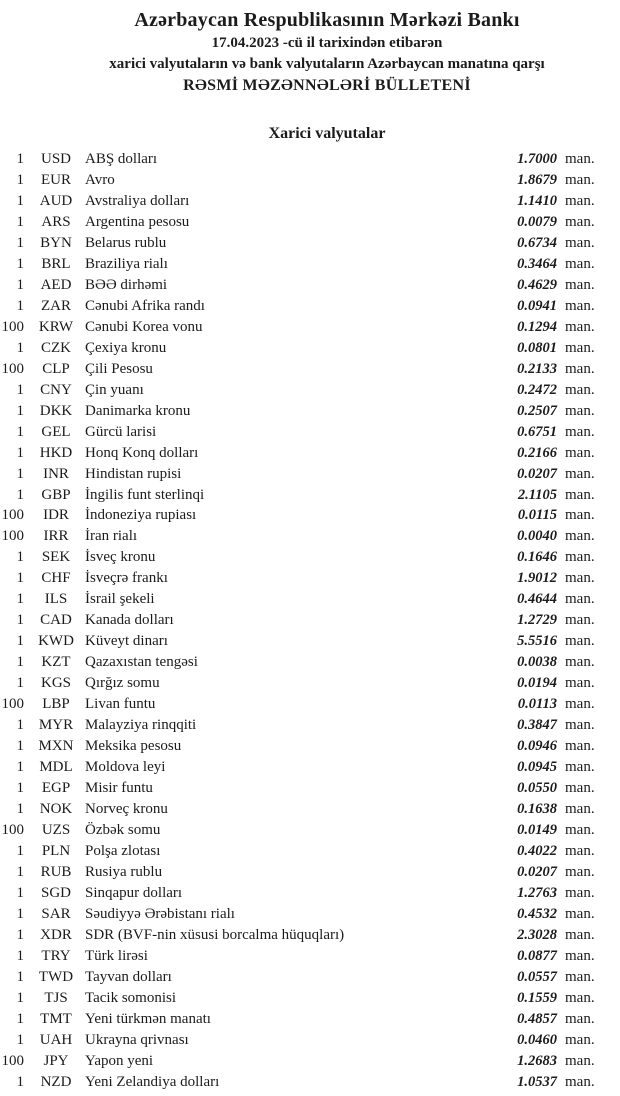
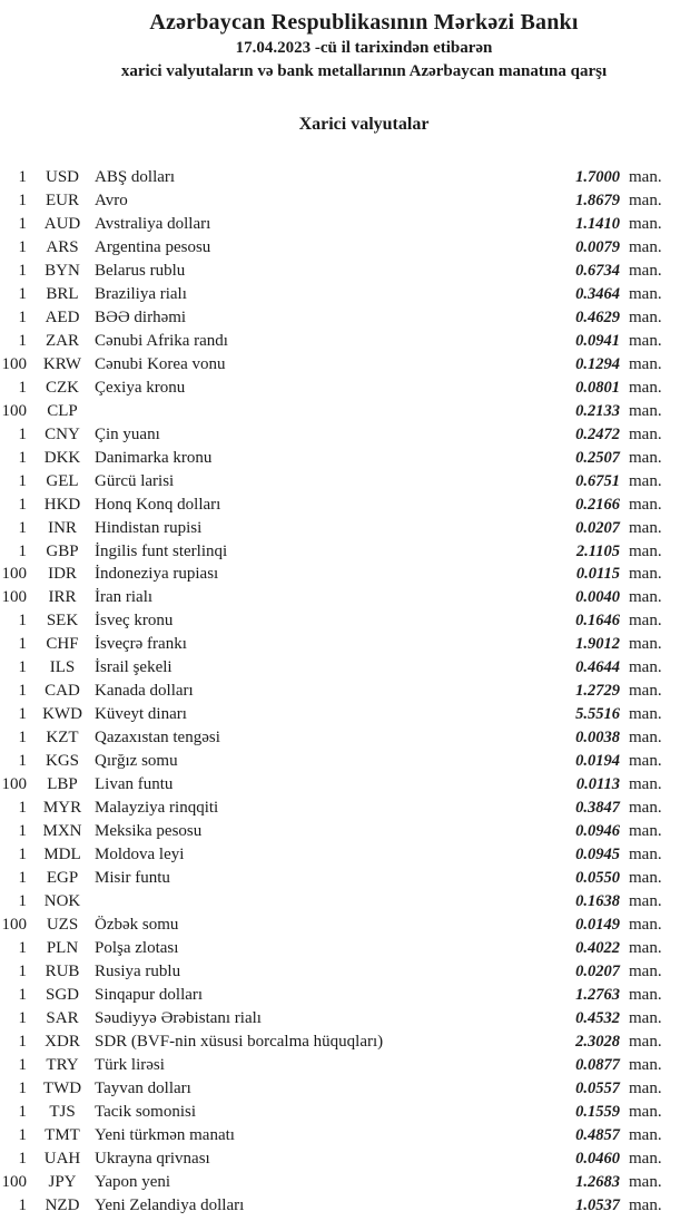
  Azərbaycan Respublikasının Mərkəzi Bankı
  17.04.2023 -cü il tarixindən etibarən
- xarici valyutaların və bank valyutaların Azərbaycan manatına qarşı
+ xarici valyutaların və bank metallarının Azərbaycan manatına qarşı
- RƏSMİ MƏZƏNNƏLƏRİ BÜLLETENİ
  Xarici valyutalar
  1
  USD
  ABŞ dolları
  1.7000
  man.
  1
  EUR
  Avro
  1.8679
  man.
  1
  AUD
  Avstraliya dolları
  1.1410
  man.
  1
  ARS
  Argentina pesosu
  0.0079
  man.
  1
  BYN
  Belarus rublu
  0.6734
  man.
  1
  BRL
  Braziliya rialı
  0.3464
  man.
  1
  AED
  BƏƏ dirhəmi
  0.4629
  man.
  1
  ZAR
  Cənubi Afrika randı
  0.0941
  man.
  100
  KRW
  Cənubi Korea vonu
  0.1294
  man.
  1
  CZK
  Çexiya kronu
  0.0801
  man.
  100
  CLP
- Çili Pesosu
  0.2133
  man.
  1
  CNY
  Çin yuanı
  0.2472
  man.
  1
  DKK
  Danimarka kronu
  0.2507
  man.
  1
  GEL
  Gürcü larisi
  0.6751
  man.
  1
  HKD
  Honq Konq dolları
  0.2166
  man.
  1
  INR
  Hindistan rupisi
  0.0207
  man.
  1
  GBP
  İngilis funt sterlinqi
  2.1105
  man.
  100
  IDR
  İndoneziya rupiası
  0.0115
  man.
  100
  IRR
  İran rialı
  0.0040
  man.
  1
  SEK
  İsveç kronu
  0.1646
  man.
  1
  CHF
  İsveçrə frankı
  1.9012
  man.
  1
  ILS
  İsrail şekeli
  0.4644
  man.
  1
  CAD
  Kanada dolları
  1.2729
  man.
  1
  KWD
  Küveyt dinarı
  5.5516
  man.
  1
  KZT
  Qazaxıstan tengəsi
  0.0038
  man.
  1
  KGS
  Qırğız somu
  0.0194
  man.
  100
  LBP
  Livan funtu
  0.0113
  man.
  1
  MYR
  Malayziya rinqqiti
  0.3847
  man.
  1
  MXN
  Meksika pesosu
  0.0946
  man.
  1
  MDL
  Moldova leyi
  0.0945
  man.
  1
  EGP
  Misir funtu
  0.0550
  man.
  1
  NOK
- Norveç kronu
  0.1638
  man.
  100
  UZS
  Özbək somu
  0.0149
  man.
  1
  PLN
  Polşa zlotası
  0.4022
  man.
  1
  RUB
  Rusiya rublu
  0.0207
  man.
  1
  SGD
  Sinqapur dolları
  1.2763
  man.
  1
  SAR
  Səudiyyə Ərəbistanı rialı
  0.4532
  man.
  1
  XDR
  SDR (BVF-nin xüsusi borcalma hüquqları)
  2.3028
  man.
  1
  TRY
  Türk lirəsi
  0.0877
  man.
  1
  TWD
  Tayvan dolları
  0.0557
  man.
  1
  TJS
  Tacik somonisi
  0.1559
  man.
  1
  TMT
  Yeni türkmən manatı
  0.4857
  man.
  1
  UAH
  Ukrayna qrivnası
  0.0460
  man.
  100
  JPY
  Yapon yeni
  1.2683
  man.
  1
  NZD
  Yeni Zelandiya dolları
  1.0537
  man.
